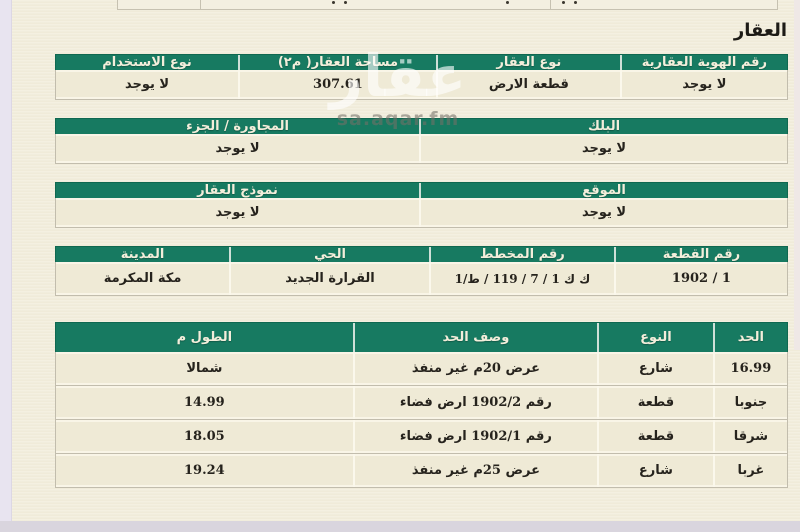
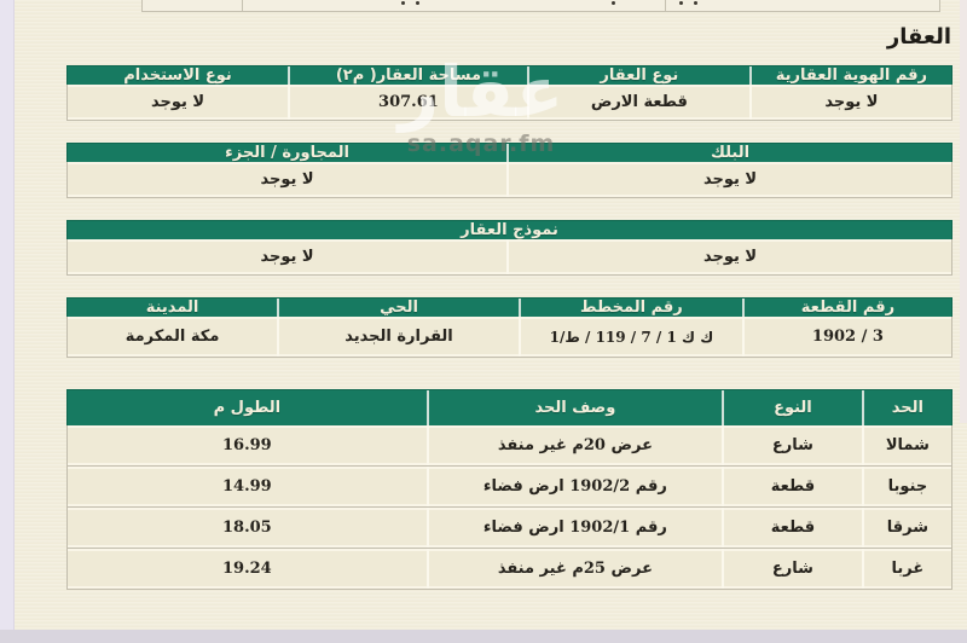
  العقار
  رقم الهوية العقارية
  نوع العقار
  مساحة العقار( م٢)
  نوع الاستخدام
  لا يوجد
  قطعة الارض
  307.61
  لا يوجد
  البلك
  المجاورة / الجزء
  لا يوجد
  لا يوجد
- الموقع
  نموذج العقار
  لا يوجد
  لا يوجد
  رقم القطعة
  رقم المخطط
  الحي
  المدينة
- 1902 / 1
+ 1902 / 3
  ك ك 1 / 7 / 119 / ط/1
  القرارة الجديد
  مكة المكرمة
  الحد
  النوع
  وصف الحد
  الطول م
- 16.99
+ شمالا
  شارع
  عرض 20م غير منفذ
- شمالا
+ 16.99
  جنوبا
  قطعة
  رقم 1902/2 ارض فضاء
  14.99
  شرقا
  قطعة
  رقم 1902/1 ارض فضاء
  18.05
  غربا
  شارع
  عرض 25م غير منفذ
  19.24
  عقار
  sa.aqar.fm
